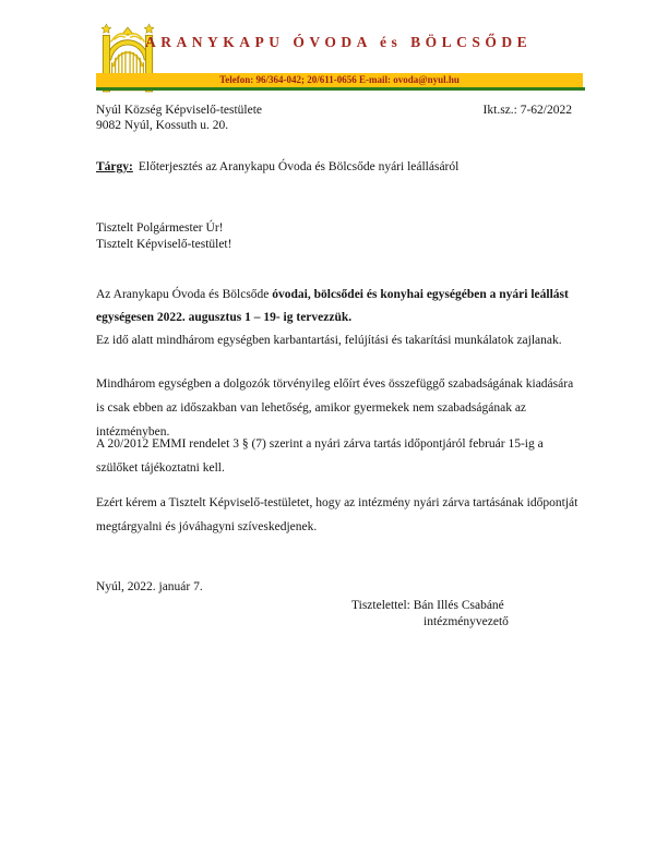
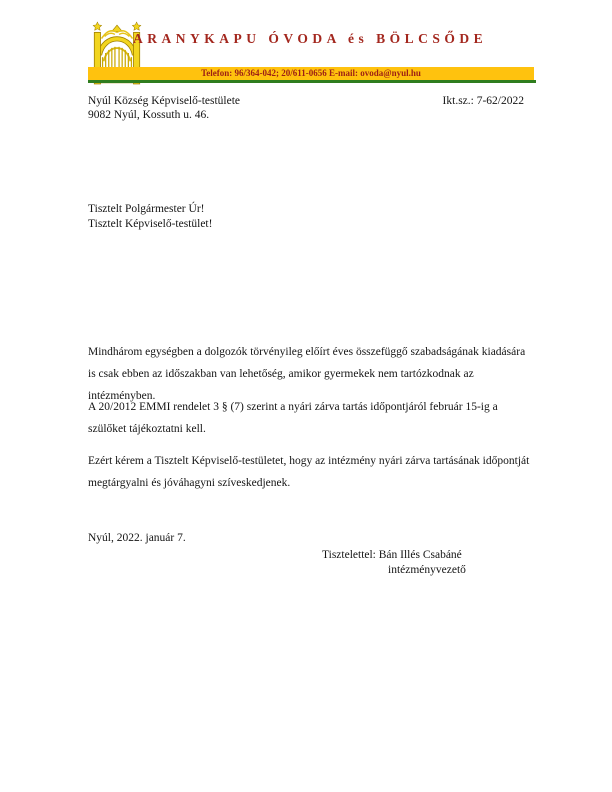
  ARANYKAPU ÓVODA és BÖLCSŐDE
  Telefon: 96/364-042; 20/611-0656 E-mail: ovoda@nyul.hu
  Nyúl Község Képviselő-testülete
  Ikt.sz.: 7-62/2022
- 9082 Nyúl, Kossuth u. 20.
+ 9082 Nyúl, Kossuth u. 46.
- Tárgy: Előterjesztés az Aranykapu Óvoda és Bölcsőde nyári leállásáról
  Tisztelt Polgármester Úr!
  Tisztelt Képviselő-testület!
- Az Aranykapu Óvoda és Bölcsőde óvodai, bölcsődei és konyhai egységében a nyári leállást egységesen 2022. augusztus 1 – 19- ig tervezzük.
- Ez idő alatt mindhárom egységben karbantartási, felújítási és takarítási munkálatok zajlanak.
- Mindhárom egységben a dolgozók törvényileg előírt éves összefüggő szabadságának kiadására is csak ebben az időszakban van lehetőség, amikor gyermekek nem szabadságának az intézményben.
+ Mindhárom egységben a dolgozók törvényileg előírt éves összefüggő szabadságának kiadására is csak ebben az időszakban van lehetőség, amikor gyermekek nem tartózkodnak az intézményben.
  A 20/2012 EMMI rendelet 3 § (7) szerint a nyári zárva tartás időpontjáról február 15-ig a szülőket tájékoztatni kell.
  Ezért kérem a Tisztelt Képviselő-testületet, hogy az intézmény nyári zárva tartásának időpontját megtárgyalni és jóváhagyni szíveskedjenek.
  Nyúl, 2022. január 7.
  Tisztelettel: Bán Illés Csabáné
  intézményvezető
